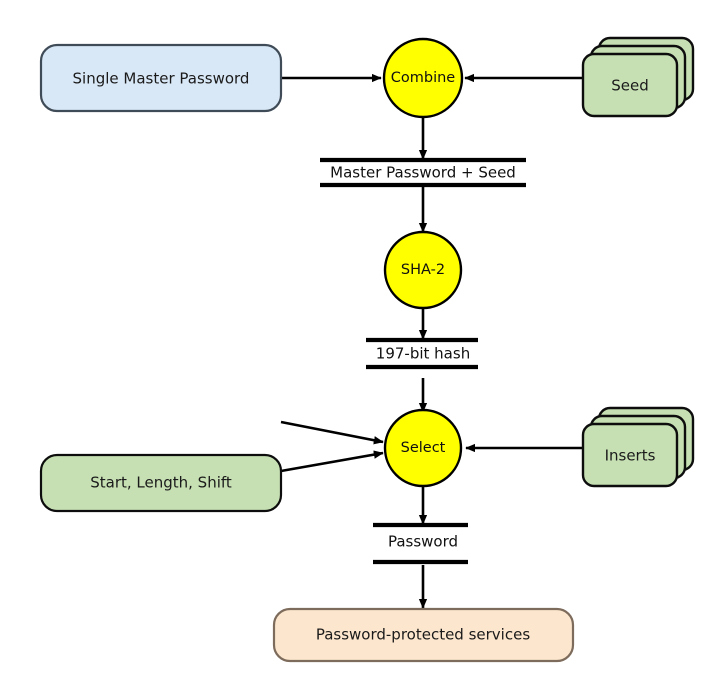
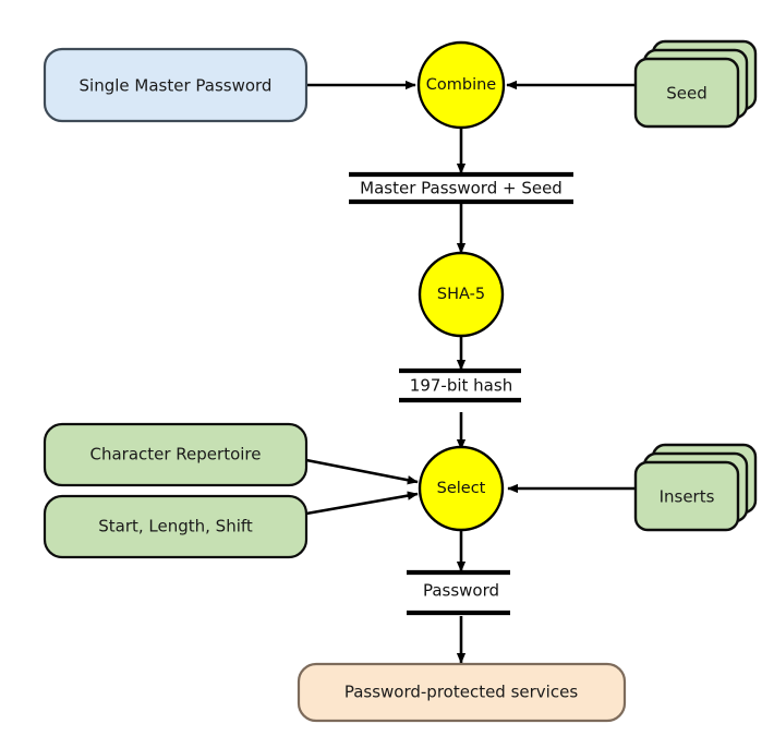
  Single Master Password
  Seed
  Combine
  Master Password + Seed
- SHA-2
+ SHA-5
  197-bit hash
+ Character Repertoire
  Start, Length, Shift
  Inserts
  Select
  Password
  Password-protected services
